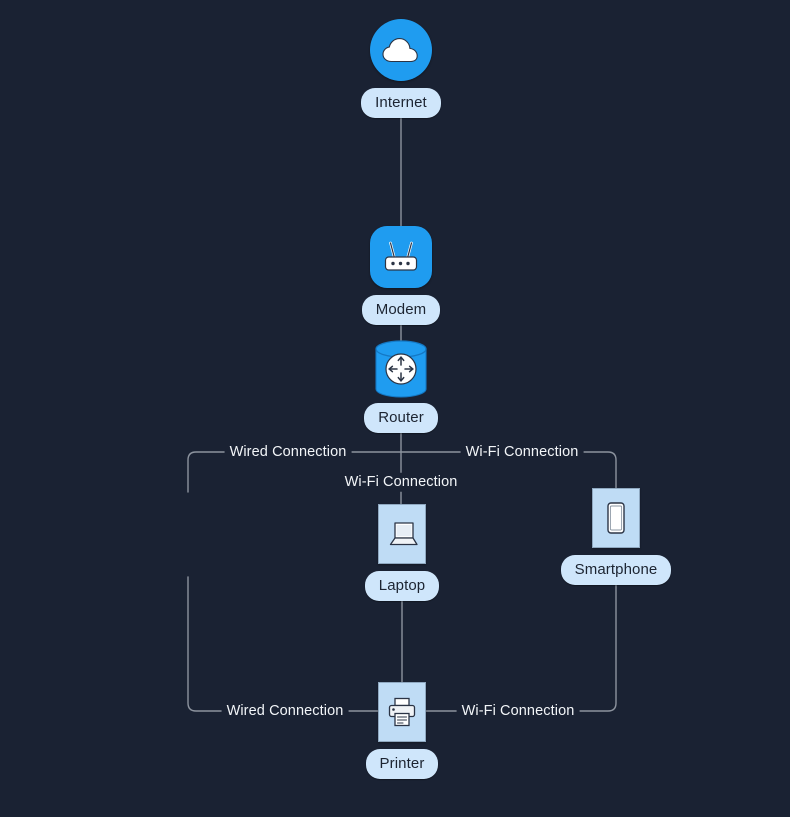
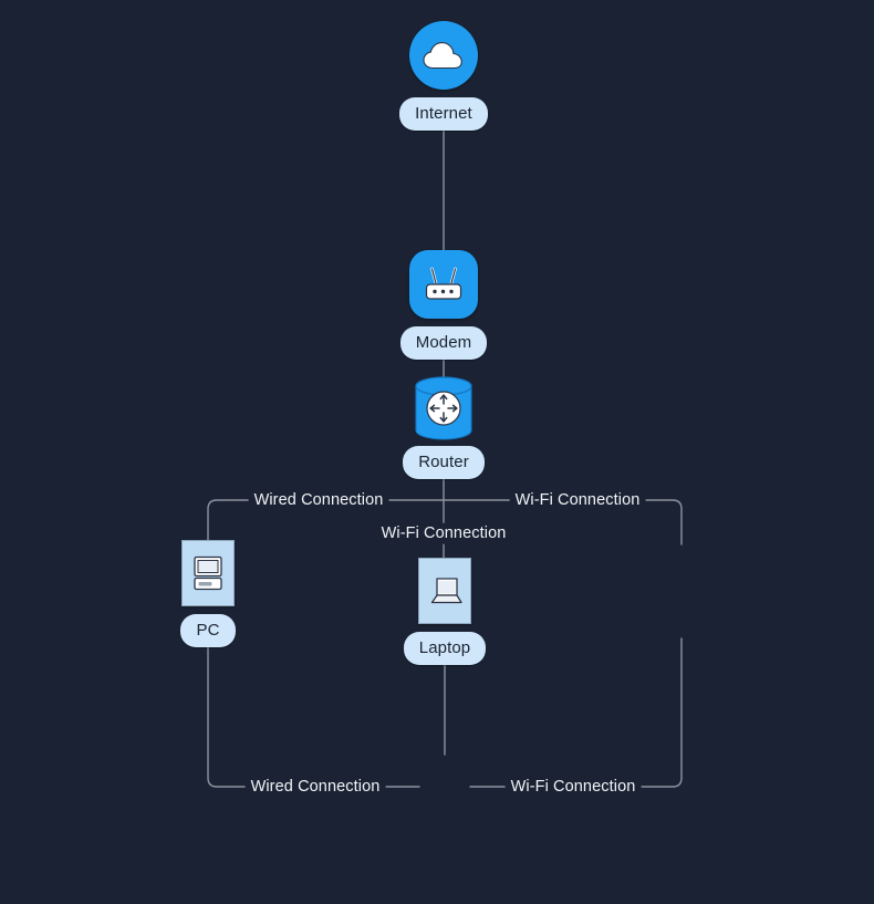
  Wired Connection
  Wi-Fi Connection
  Wi-Fi Connection
  Wired Connection
  Wi-Fi Connection
  Internet
  Modem
  Router
+ PC
  Laptop
- Smartphone
- Printer
